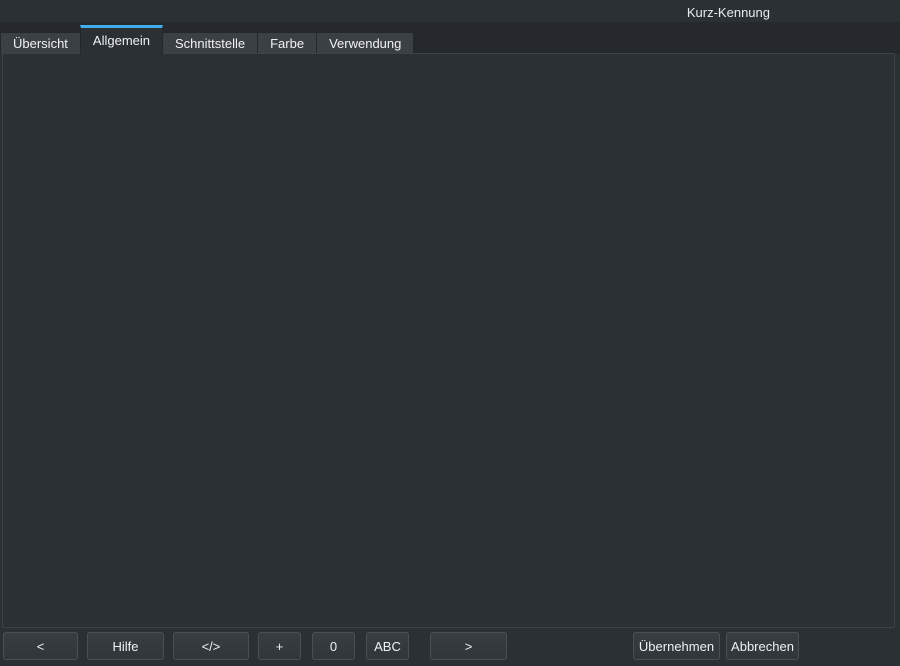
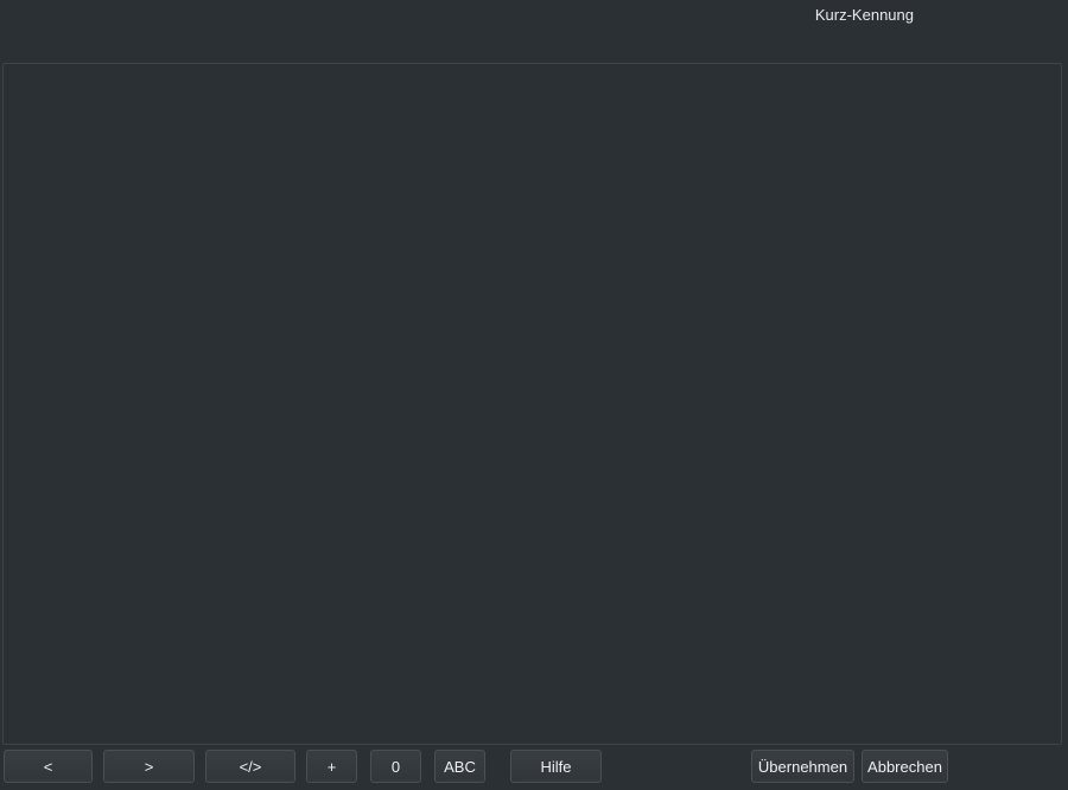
- Übersicht
- Allgemein
- Schnittstelle
- Farbe
- Verwendung
  Kurz-Kennung
  <
- Hilfe
+ >
  </>
  +
  0
  ABC
- >
+ Hilfe
  Übernehmen
  Abbrechen
